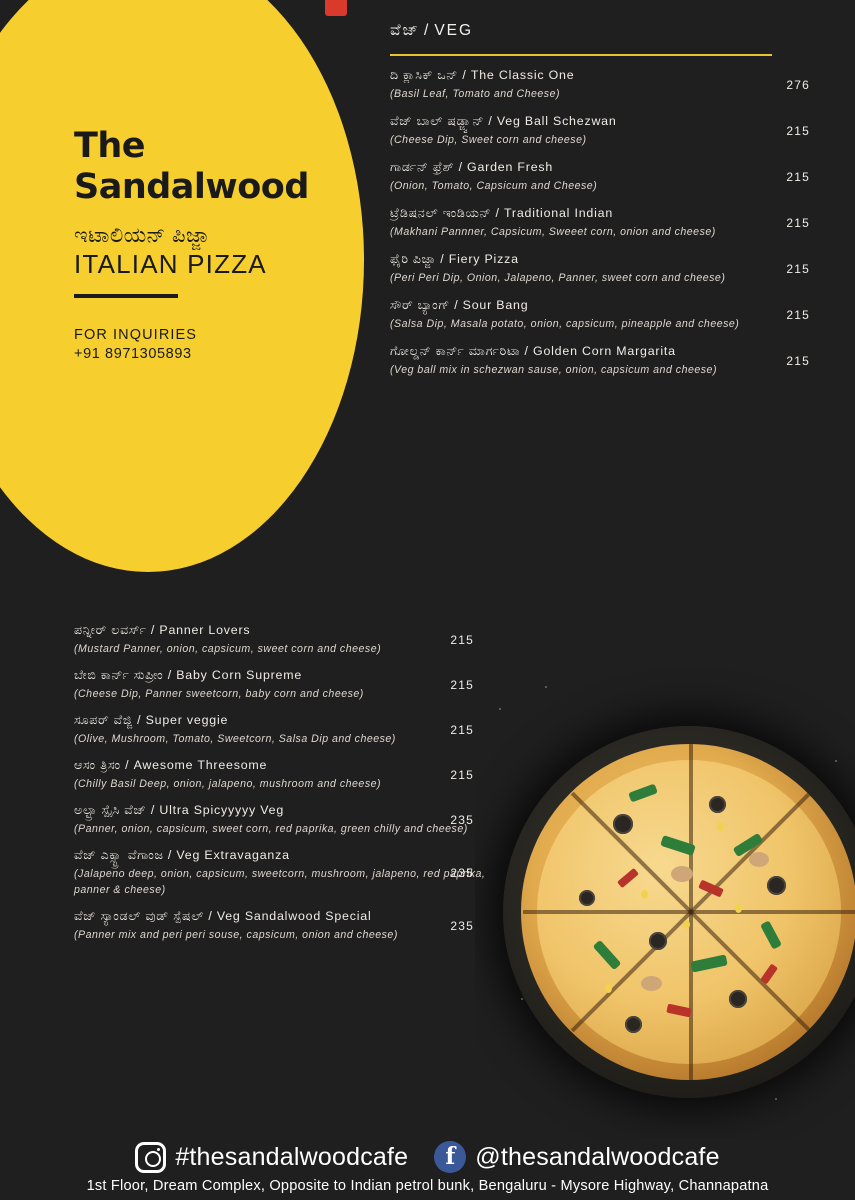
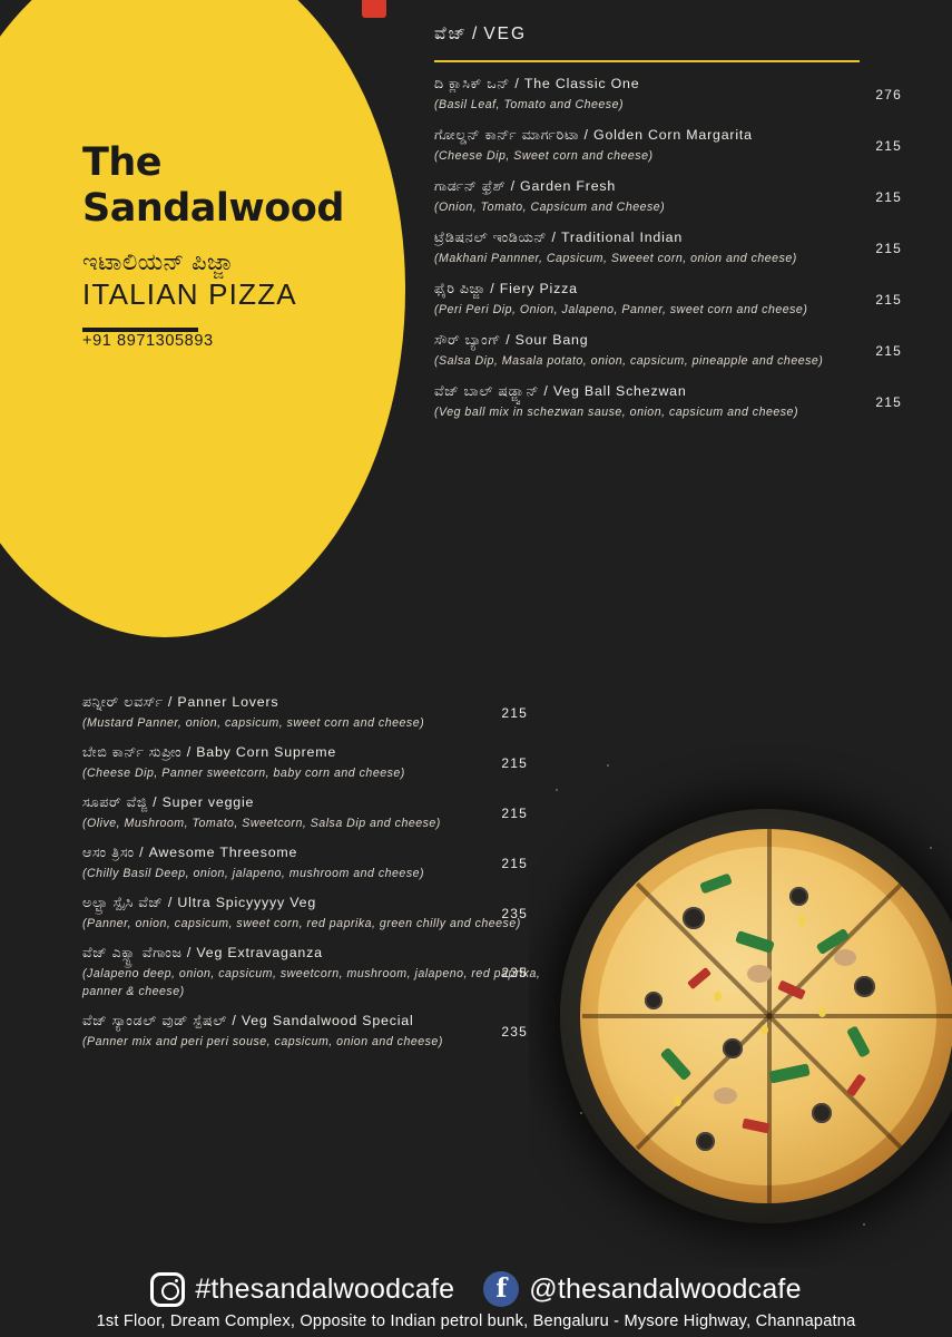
  The
  Sandalwood
  ಇಟಾಲಿಯನ್ ಪಿಜ್ಜಾ
  ITALIAN PIZZA
- FOR INQUIRIES
  +91 8971305893
  ವೆಜ್ / VEG
  ದಿ ಕ್ಲಾಸಿಕ್ ಒನ್ / The Classic One
  (Basil Leaf, Tomato and Cheese)
  276
- ವೆಜ್ ಬಾಲ್ ಷಡ್ಜ್ವಾನ್ / Veg Ball Schezwan
+ ಗೋಲ್ಡನ್ ಕಾರ್ನ್ ಮಾರ್ಗರಿಟಾ / Golden Corn Margarita
  (Cheese Dip, Sweet corn and cheese)
  215
  ಗಾರ್ಡನ್ ಫ್ರೆಶ್ / Garden Fresh
  (Onion, Tomato, Capsicum and Cheese)
  215
  ಟ್ರೆಡಿಷನಲ್ ಇಂಡಿಯನ್ / Traditional Indian
  (Makhani Pannner, Capsicum, Sweeet corn, onion and cheese)
  215
  ಫೈರಿ ಪಿಜ್ಜಾ / Fiery Pizza
  (Peri Peri Dip, Onion, Jalapeno, Panner, sweet corn and cheese)
  215
  ಸೌರ್ ಬ್ಯಾಂಗ್ / Sour Bang
  (Salsa Dip, Masala potato, onion, capsicum, pineapple and cheese)
  215
- ಗೋಲ್ಡನ್ ಕಾರ್ನ್ ಮಾರ್ಗರಿಟಾ / Golden Corn Margarita
+ ವೆಜ್ ಬಾಲ್ ಷಡ್ಜ್ವಾನ್ / Veg Ball Schezwan
  (Veg ball mix in schezwan sause, onion, capsicum and cheese)
  215
  ಪನ್ನೀರ್ ಲವರ್ಸ್ / Panner Lovers
  (Mustard Panner, onion, capsicum, sweet corn and cheese)
  215
  ಬೇಬಿ ಕಾರ್ನ್ ಸುಪ್ರೀಂ / Baby Corn Supreme
  (Cheese Dip, Panner sweetcorn, baby corn and cheese)
  215
  ಸೂಪರ್ ವೆಜ್ಜಿ / Super veggie
  (Olive, Mushroom, Tomato, Sweetcorn, Salsa Dip and cheese)
  215
  ಆಸಂ ತ್ರಿಸಂ / Awesome Threesome
  (Chilly Basil Deep, onion, jalapeno, mushroom and cheese)
  215
  ಅಲ್ಟ್ರಾ ಸ್ಪೈಸಿ ವೆಜ್ / Ultra Spicyyyyy Veg
  (Panner, onion, capsicum, sweet corn, red paprika, green chilly and cheese)
  235
  ವೆಜ್ ಎಕ್ಸ್ಟ್ರಾ ವೆಗಾಂಜ / Veg Extravaganza
  (Jalapeno deep, onion, capsicum, sweetcorn, mushroom, jalapeno, red paprika, panner & cheese)
  235
  ವೆಜ್ ಸ್ಯಾಂಡಲ್ ವುಡ್ ಸ್ಪೆಷಲ್ / Veg Sandalwood Special
  (Panner mix and peri peri souse, capsicum, onion and cheese)
  235
  #thesandalwoodcafe
  f
  @thesandalwoodcafe
  1st Floor, Dream Complex, Opposite to Indian petrol bunk, Bengaluru - Mysore Highway, Channapatna
